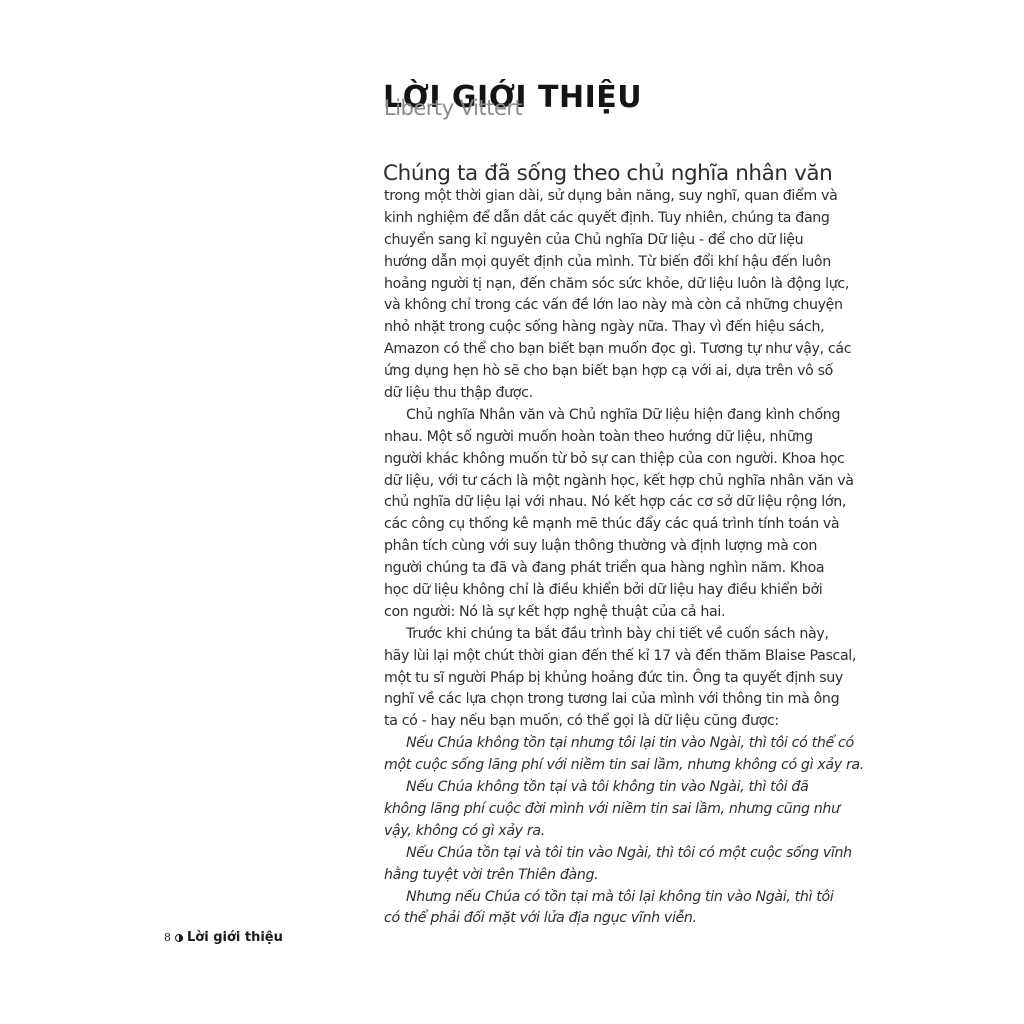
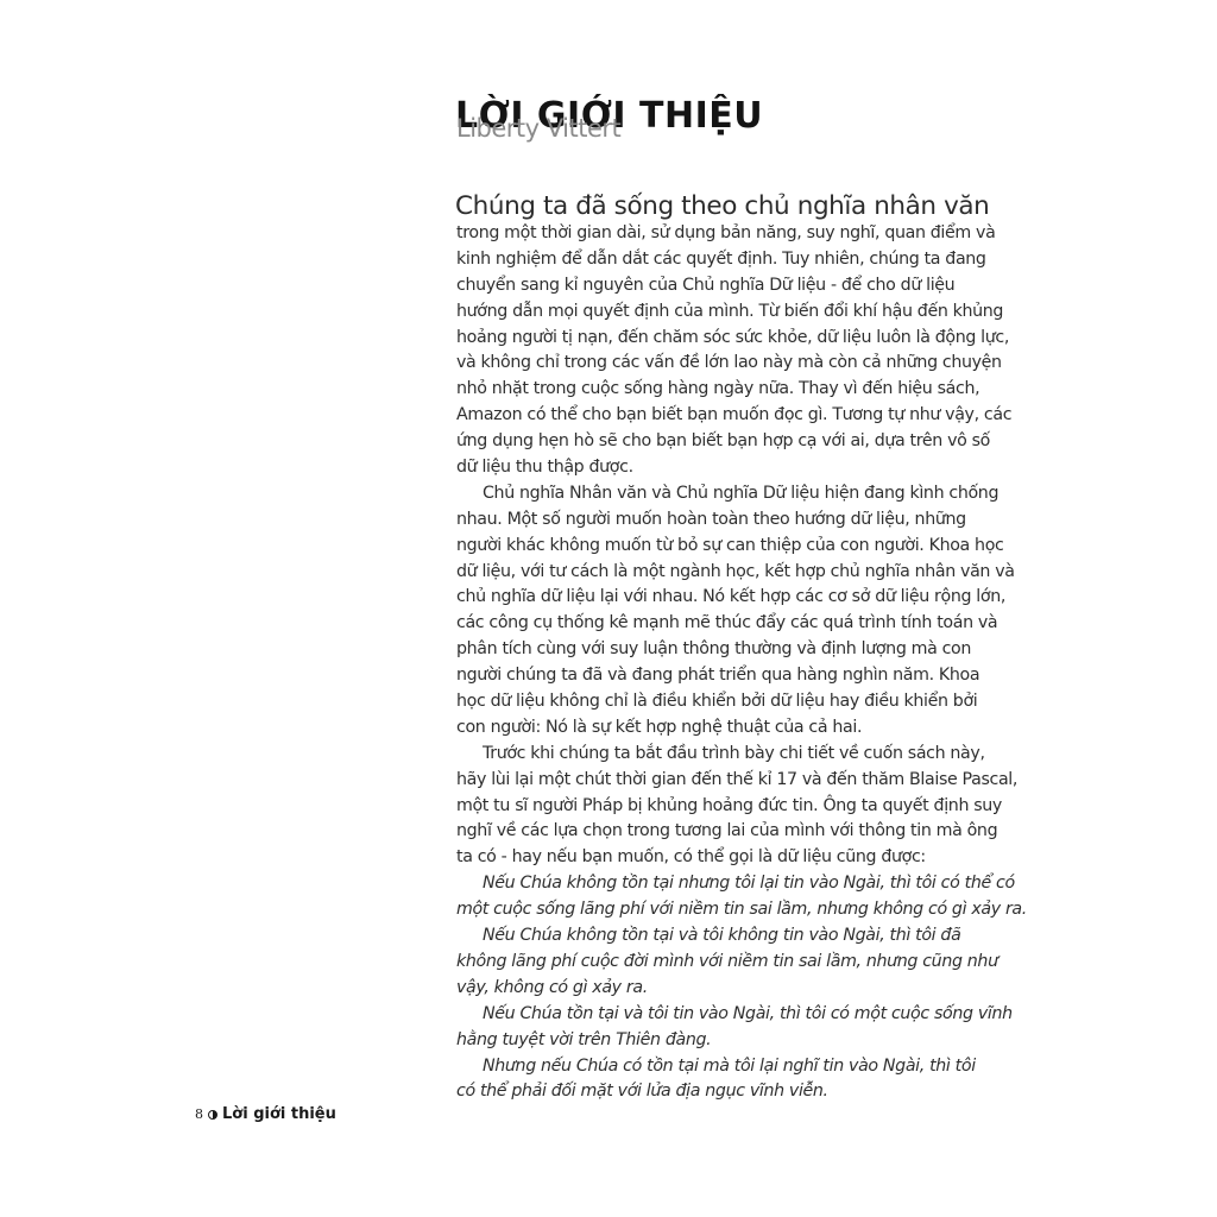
  LỜI GIỚI THIỆU
  Liberty Vittert
  Chúng ta đã sống theo chủ nghĩa nhân văn
  trong một thời gian dài, sử dụng bản năng, suy nghĩ, quan điểm và
  kinh nghiệm để dẫn dắt các quyết định. Tuy nhiên, chúng ta đang
  chuyển sang kỉ nguyên của Chủ nghĩa Dữ liệu - để cho dữ liệu
- hướng dẫn mọi quyết định của mình. Từ biến đổi khí hậu đến luôn
+ hướng dẫn mọi quyết định của mình. Từ biến đổi khí hậu đến khủng
  hoảng người tị nạn, đến chăm sóc sức khỏe, dữ liệu luôn là động lực,
  và không chỉ trong các vấn đề lớn lao này mà còn cả những chuyện
  nhỏ nhặt trong cuộc sống hàng ngày nữa. Thay vì đến hiệu sách,
  Amazon có thể cho bạn biết bạn muốn đọc gì. Tương tự như vậy, các
  ứng dụng hẹn hò sẽ cho bạn biết bạn hợp cạ với ai, dựa trên vô số
  dữ liệu thu thập được.
  Chủ nghĩa Nhân văn và Chủ nghĩa Dữ liệu hiện đang kình chống
  nhau. Một số người muốn hoàn toàn theo hướng dữ liệu, những
  người khác không muốn từ bỏ sự can thiệp của con người. Khoa học
  dữ liệu, với tư cách là một ngành học, kết hợp chủ nghĩa nhân văn và
  chủ nghĩa dữ liệu lại với nhau. Nó kết hợp các cơ sở dữ liệu rộng lớn,
  các công cụ thống kê mạnh mẽ thúc đẩy các quá trình tính toán và
  phân tích cùng với suy luận thông thường và định lượng mà con
  người chúng ta đã và đang phát triển qua hàng nghìn năm. Khoa
  học dữ liệu không chỉ là điều khiển bởi dữ liệu hay điều khiển bởi
  con người: Nó là sự kết hợp nghệ thuật của cả hai.
  Trước khi chúng ta bắt đầu trình bày chi tiết về cuốn sách này,
  hãy lùi lại một chút thời gian đến thế kỉ 17 và đến thăm Blaise Pascal,
  một tu sĩ người Pháp bị khủng hoảng đức tin. Ông ta quyết định suy
  nghĩ về các lựa chọn trong tương lai của mình với thông tin mà ông
  ta có - hay nếu bạn muốn, có thể gọi là dữ liệu cũng được:
  Nếu Chúa không tồn tại nhưng tôi lại tin vào Ngài, thì tôi có thể có
  một cuộc sống lãng phí với niềm tin sai lầm, nhưng không có gì xảy ra.
  Nếu Chúa không tồn tại và tôi không tin vào Ngài, thì tôi đã
  không lãng phí cuộc đời mình với niềm tin sai lầm, nhưng cũng như
  vậy, không có gì xảy ra.
  Nếu Chúa tồn tại và tôi tin vào Ngài, thì tôi có một cuộc sống vĩnh
  hằng tuyệt vời trên Thiên đàng.
- Nhưng nếu Chúa có tồn tại mà tôi lại không tin vào Ngài, thì tôi
+ Nhưng nếu Chúa có tồn tại mà tôi lại nghĩ tin vào Ngài, thì tôi
  có thể phải đối mặt với lửa địa ngục vĩnh viễn.
  8
  Lời giới thiệu
